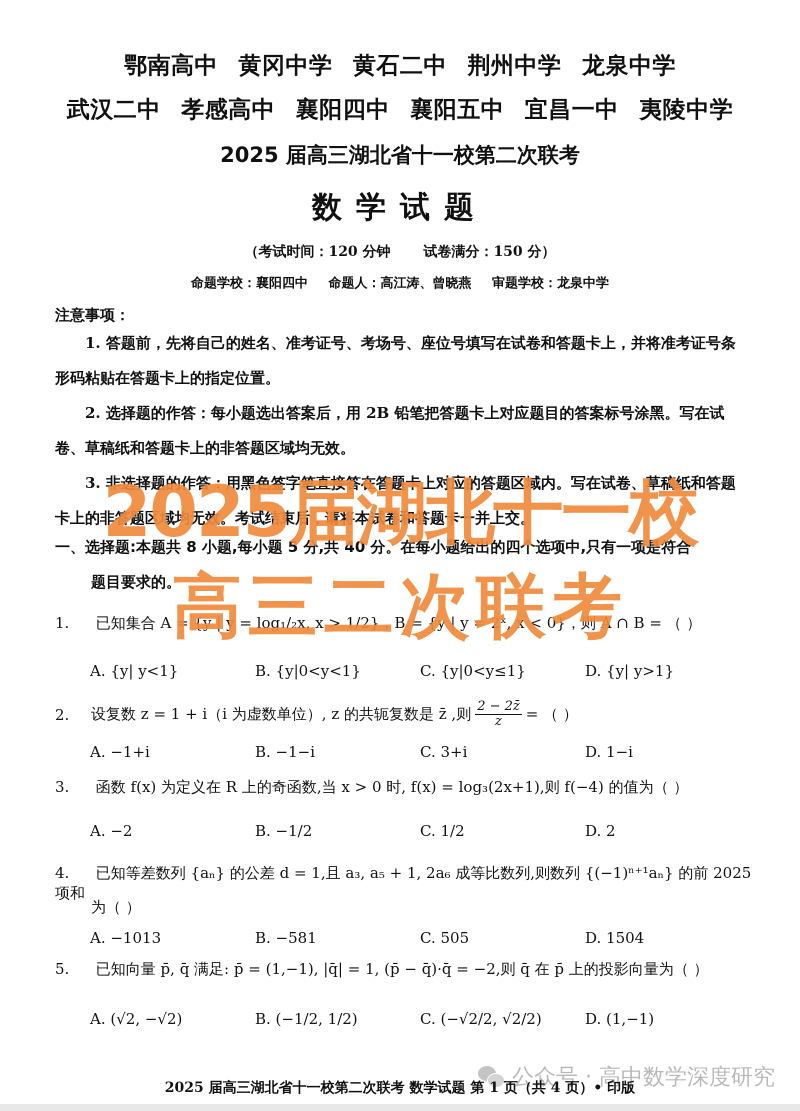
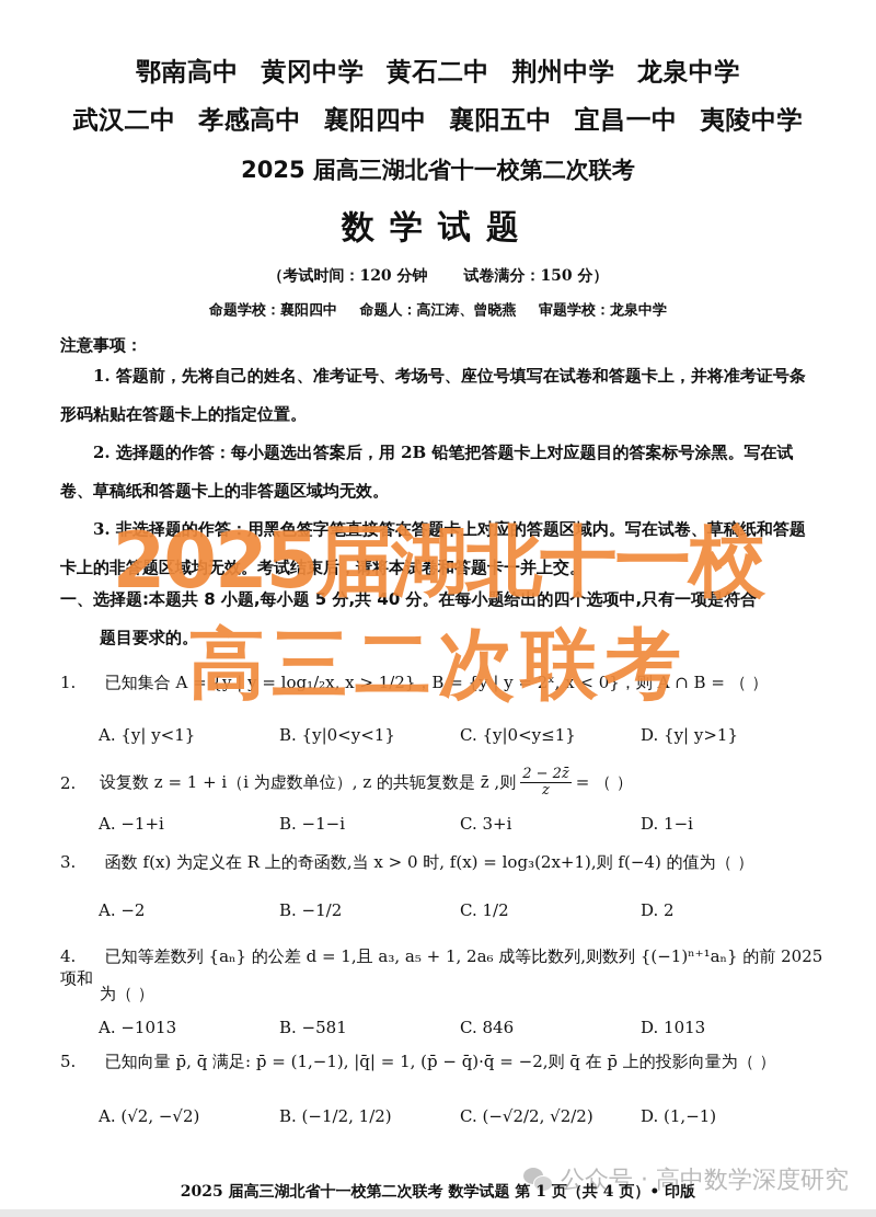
  鄂南高中 黄冈中学 黄石二中 荆州中学 龙泉中学
  武汉二中 孝感高中 襄阳四中 襄阳五中 宜昌一中 夷陵中学
  2025 届高三湖北省十一校第二次联考
  数学试题
  （考试时间：120 分钟 试卷满分：150 分）
  命题学校：襄阳四中 命题人：高江涛、曾晓燕 审题学校：龙泉中学
  注意事项：
  1. 答题前，先将自己的姓名、准考证号、考场号、座位号填写在试卷和答题卡上，并将准考证号条形码粘贴在答题卡上的指定位置。
  2. 选择题的作答：每小题选出答案后，用 2B 铅笔把答题卡上对应题目的答案标号涂黑。写在试卷、草稿纸和答题卡上的非答题区域均无效。
  3. 非选择题的作答：用黑色签字笔直接答在答题卡上对应的答题区域内。写在试卷、草稿纸和答题卡上的非答题区域均无效。考试结束后，请将本试卷和答题卡一并上交。
  一、选择题:本题共 8 小题,每小题 5 分,共 40 分。在每小题给出的四个选项中,只有一项是符合
  题目要求的。
  1. 已知集合 A = {y | y = log₁/₂x, x > 1/2}，B = {y | y = 2ˣ, x < 0}，则 A ∩ B = （ ）
  A. {y| y<1}
  B. {y|0<y<1}
  C. {y|0<y≤1}
  D. {y| y>1}
  2.
  设复数 z = 1 + i（i 为虚数单位）, z 的共轭复数是 z̄ ,则
  2 − 2z̄
  z
  = （ ）
  A. −1+i
  B. −1−i
  C. 3+i
  D. 1−i
  3. 函数 f(x) 为定义在 R 上的奇函数,当 x > 0 时, f(x) = log₃(2x+1),则 f(−4) 的值为（ ）
  A. −2
  B. −1/2
  C. 1/2
  D. 2
  4. 已知等差数列 {aₙ} 的公差 d = 1,且 a₃, a₅ + 1, 2a₆ 成等比数列,则数列 {(−1)ⁿ⁺¹aₙ} 的前 2025 项和
  为（ ）
  A. −1013
  B. −581
- C. 505
+ C. 846
- D. 1504
+ D. 1013
  5. 已知向量 p̄, q̄ 满足: p̄ = (1,−1), |q̄| = 1, (p̄ − q̄)·q̄ = −2,则 q̄ 在 p̄ 上的投影向量为（ ）
  A. (√2, −√2)
  B. (−1/2, 1/2)
  C. (−√2/2, √2/2)
  D. (1,−1)
  2025届湖北十一校
  高三二次联考
  公众号 · 高中数学深度研究
  2025 届高三湖北省十一校第二次联考 数学试题 第 1 页（共 4 页）• 印版
